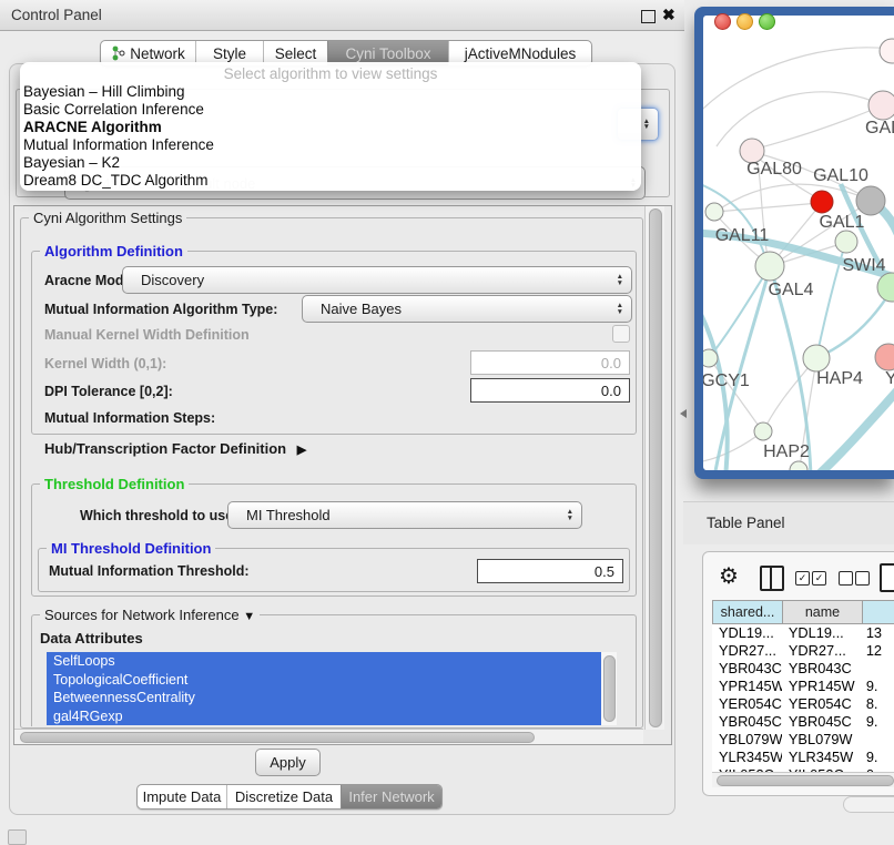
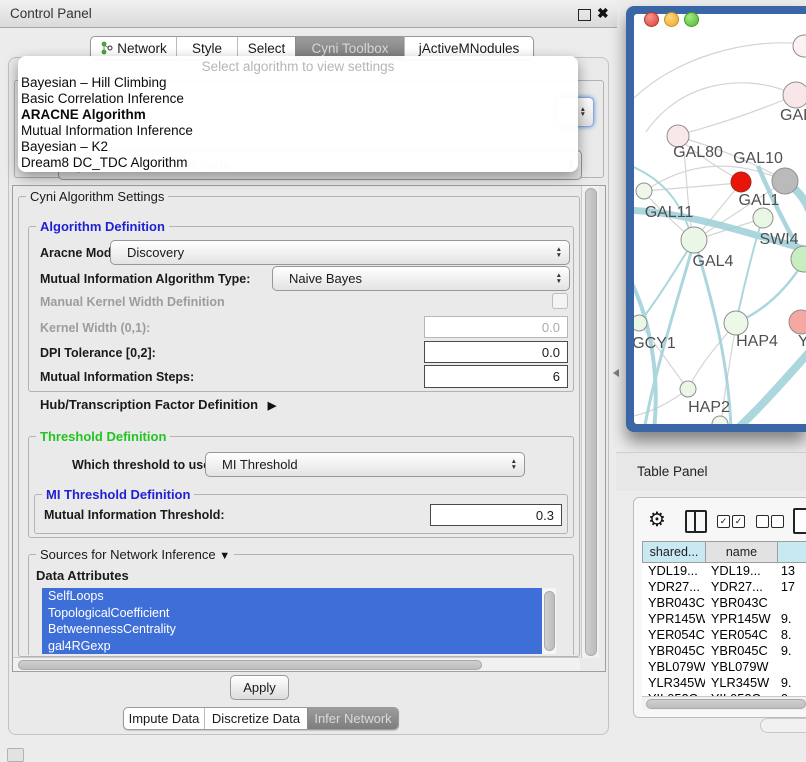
  Control Panel
  ✖
  Network
  Style
  Select
  Cyni Toolbox
  jActiveMNodules
  Select algorithm to view settings
  Bayesian – Hill Climbing
  Basic Correlation Inference
  ARACNE Algorithm
  Mutual Information Inference
  Bayesian – K2
  Dream8 DC_TDC Algorithm
  Cyni Algorithm Settings
  Algorithm Definition
  Aracne Mod
  Discovery
  Mutual Information Algorithm Type:
  Naive Bayes
  Manual Kernel Width Definition
  Kernel Width (0,1):
  0.0
  DPI Tolerance [0,2]:
  0.0
  Mutual Information Steps:
+ 6
  Hub/Transcription Factor Definition ▶
  Threshold Definition
  Which threshold to us
  MI Threshold
  MI Threshold Definition
  Mutual Information Threshold:
- 0.5
+ 0.3
  Sources for Network Inference ▼
  Data Attributes
  SelfLoops
  TopologicalCoefficient
  BetweennessCentrality
  gal4RGexp
  Apply
  Impute Data
  Discretize Data
  Infer Network
  GAL80
  GAL10
  GAL11
  GAL1
  SWI4
  GAL4
  GCY1
  HAP4
  Y
  HAP2
  Table Panel
  ⚙
  ✓
  ✓
  shared...
  name
  YDL19...
  YDL19...
  13
  YDR27...
  YDR27...
- 12
+ 17
  YBR043C
  YBR043C
  YPR145W
  YPR145W
  9.
  YER054C
  YER054C
  8.
  YBR045C
  YBR045C
  9.
  YBL079W
  YBL079W
  YLR345W
  YLR345W
  9.
